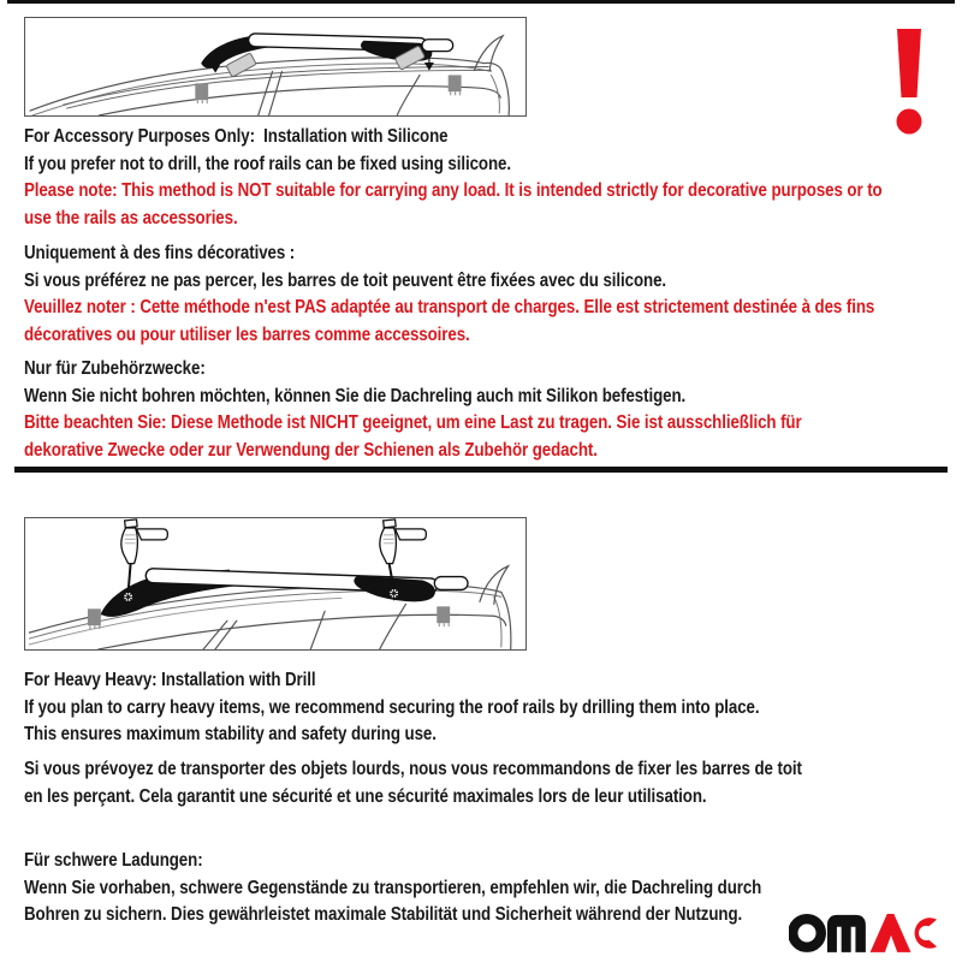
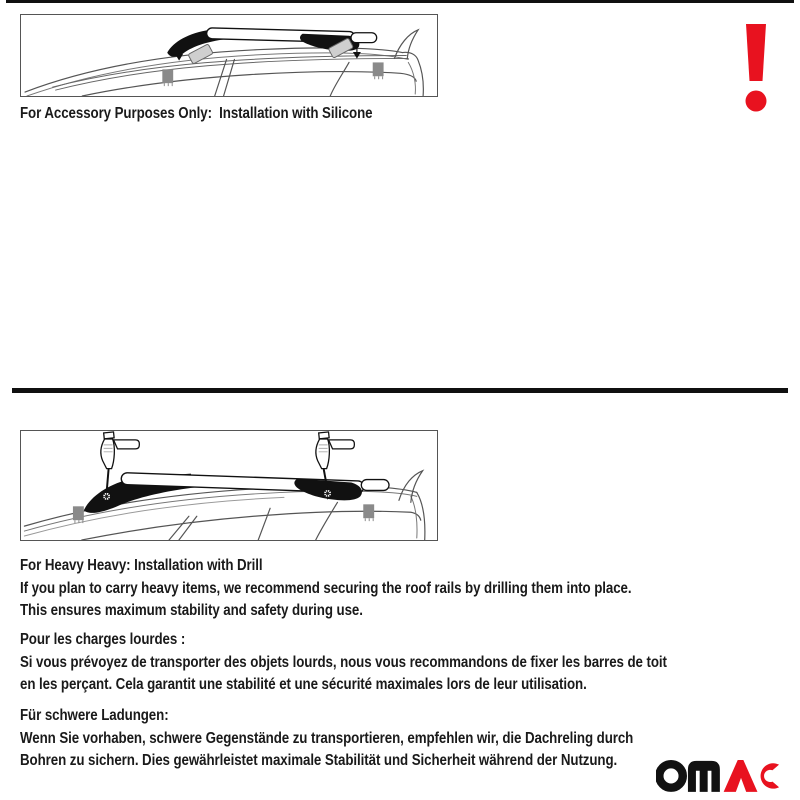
  For Accessory Purposes Only: Installation with Silicone
- If you prefer not to drill, the roof rails can be fixed using silicone.
- Please note: This method is NOT suitable for carrying any load. It is intended strictly for decorative purposes or to use the rails as accessories.
- Uniquement à des fins décoratives :
- Si vous préférez ne pas percer, les barres de toit peuvent être fixées avec du silicone.
- Veuillez noter : Cette méthode n'est PAS adaptée au transport de charges. Elle est strictement destinée à des fins décoratives ou pour utiliser les barres comme accessoires.
- Nur für Zubehörzwecke:
- Wenn Sie nicht bohren möchten, können Sie die Dachreling auch mit Silikon befestigen.
- Bitte beachten Sie: Diese Methode ist NICHT geeignet, um eine Last zu tragen. Sie ist ausschließlich für dekorative Zwecke oder zur Verwendung der Schienen als Zubehör gedacht.
  For Heavy Heavy: Installation with Drill
  If you plan to carry heavy items, we recommend securing the roof rails by drilling them into place.
  This ensures maximum stability and safety during use.
+ Pour les charges lourdes :
- Si vous prévoyez de transporter des objets lourds, nous vous recommandons de fixer les barres de toit en les perçant. Cela garantit une sécurité et une sécurité maximales lors de leur utilisation.
+ Si vous prévoyez de transporter des objets lourds, nous vous recommandons de fixer les barres de toit en les perçant. Cela garantit une stabilité et une sécurité maximales lors de leur utilisation.
  Für schwere Ladungen:
  Wenn Sie vorhaben, schwere Gegenstände zu transportieren, empfehlen wir, die Dachreling durch Bohren zu sichern. Dies gewährleistet maximale Stabilität und Sicherheit während der Nutzung.
